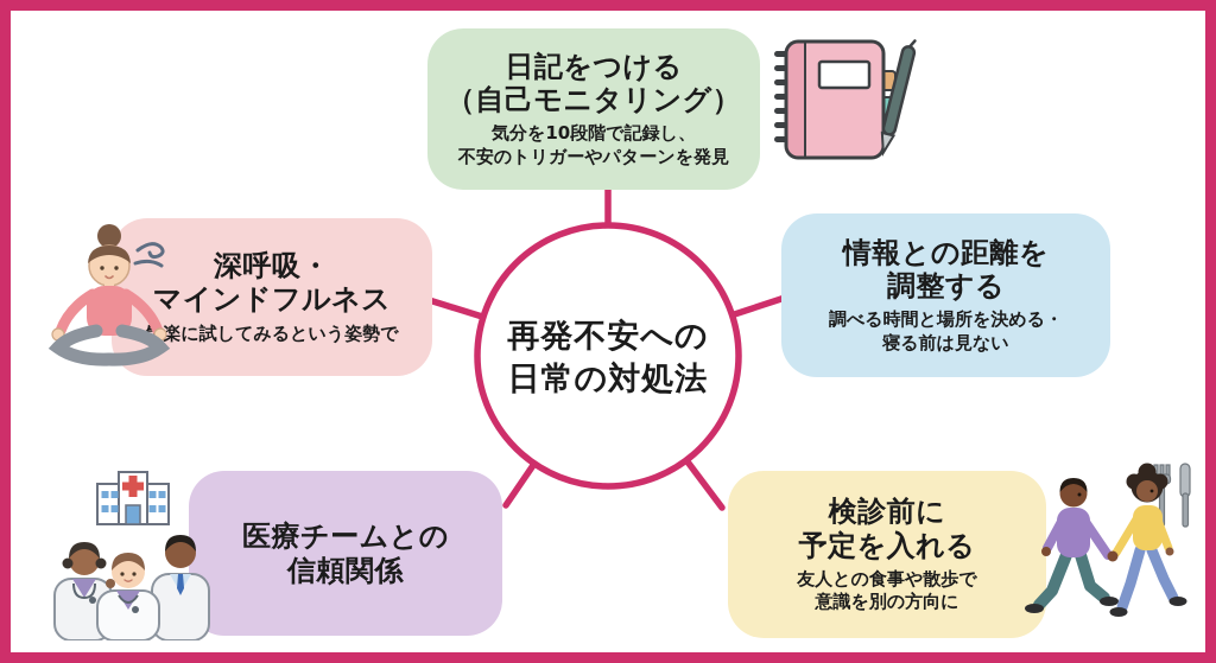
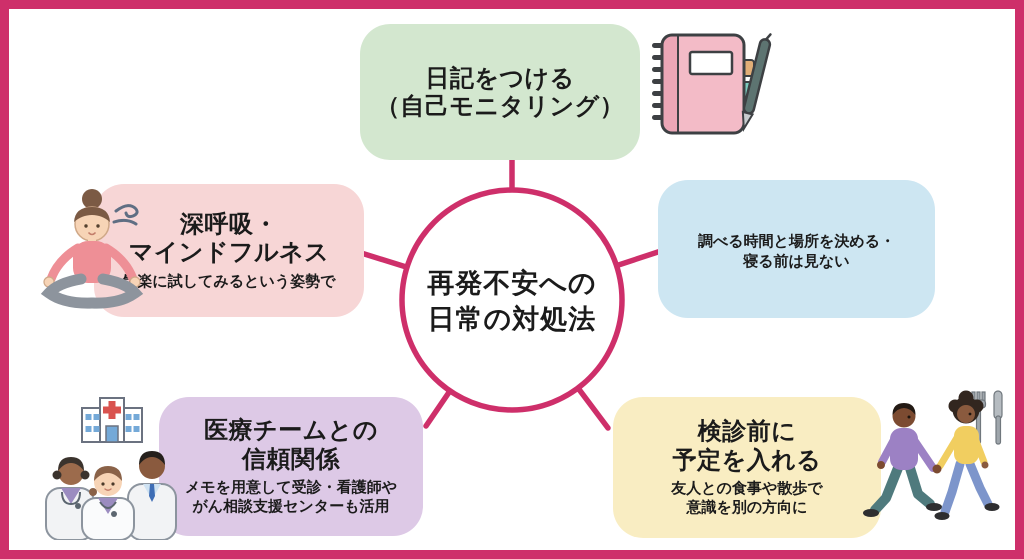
  再発不安への
  日常の対処法
  日記をつける
  （自己モニタリング）
- 気分を10段階で記録し、
- 不安のトリガーやパターンを発見
  深呼吸・
  マインドフルネス
  楽に試してみるという姿勢で
- 情報との距離を
- 調整する
  調べる時間と場所を決める・
  寝る前は見ない
  医療チームとの
  信頼関係
+ メモを用意して受診・看護師や
+ がん相談支援センターも活用
  検診前に
  予定を入れる
  友人との食事や散歩で
  意識を別の方向に
